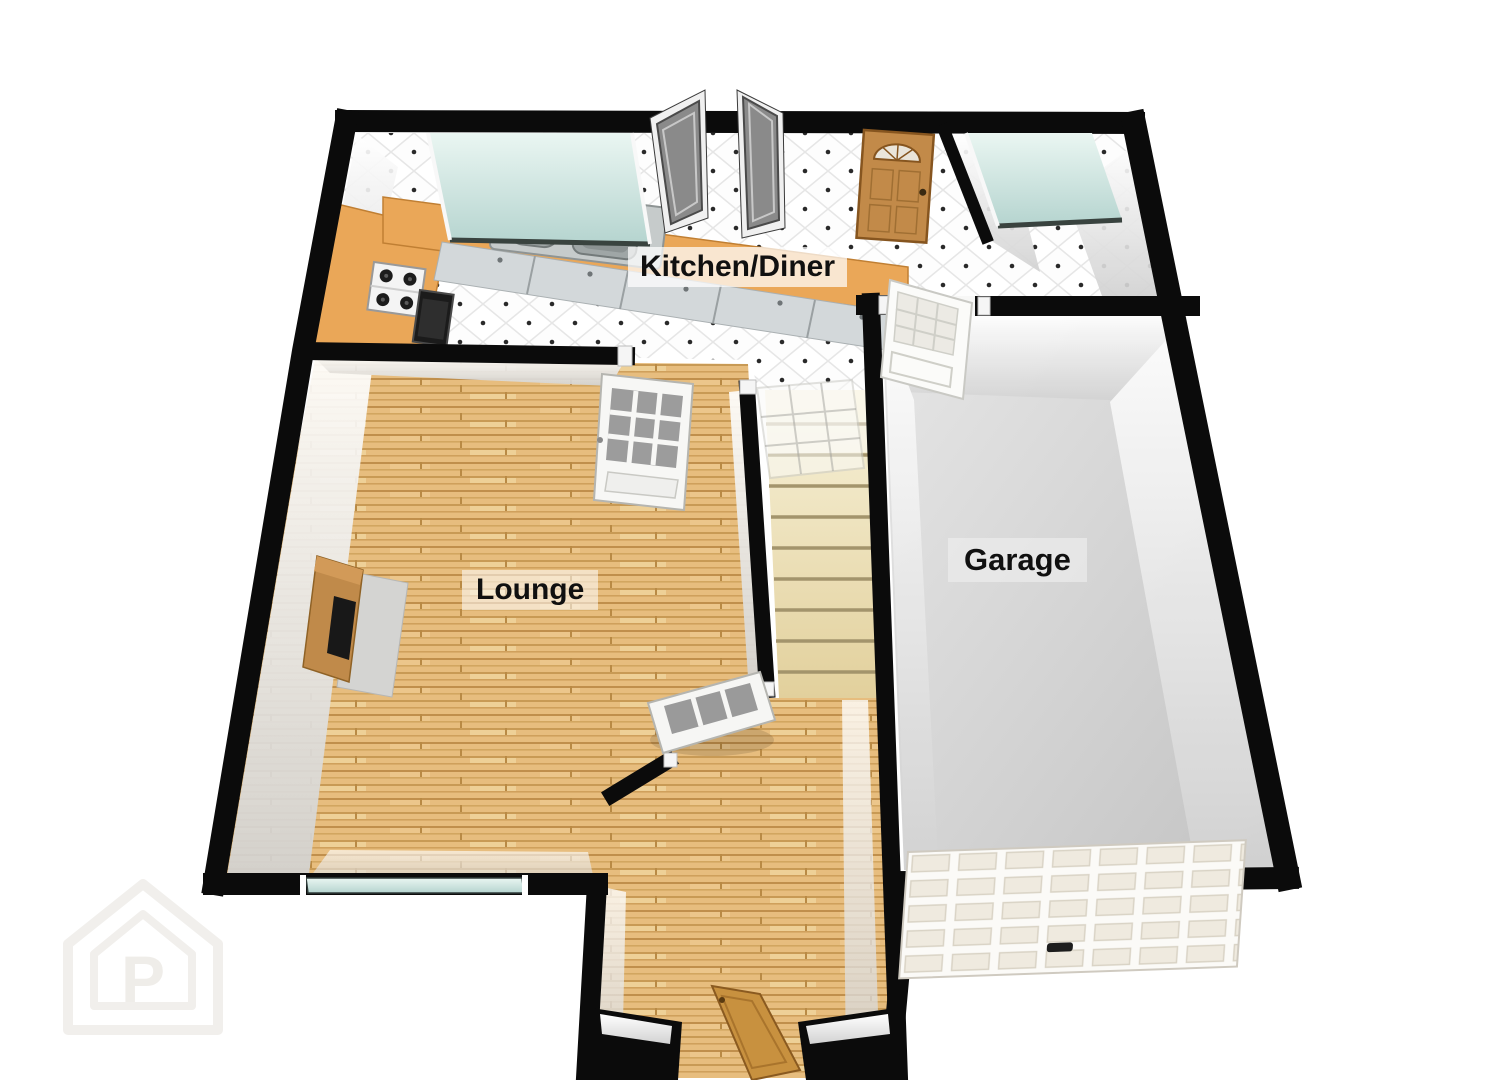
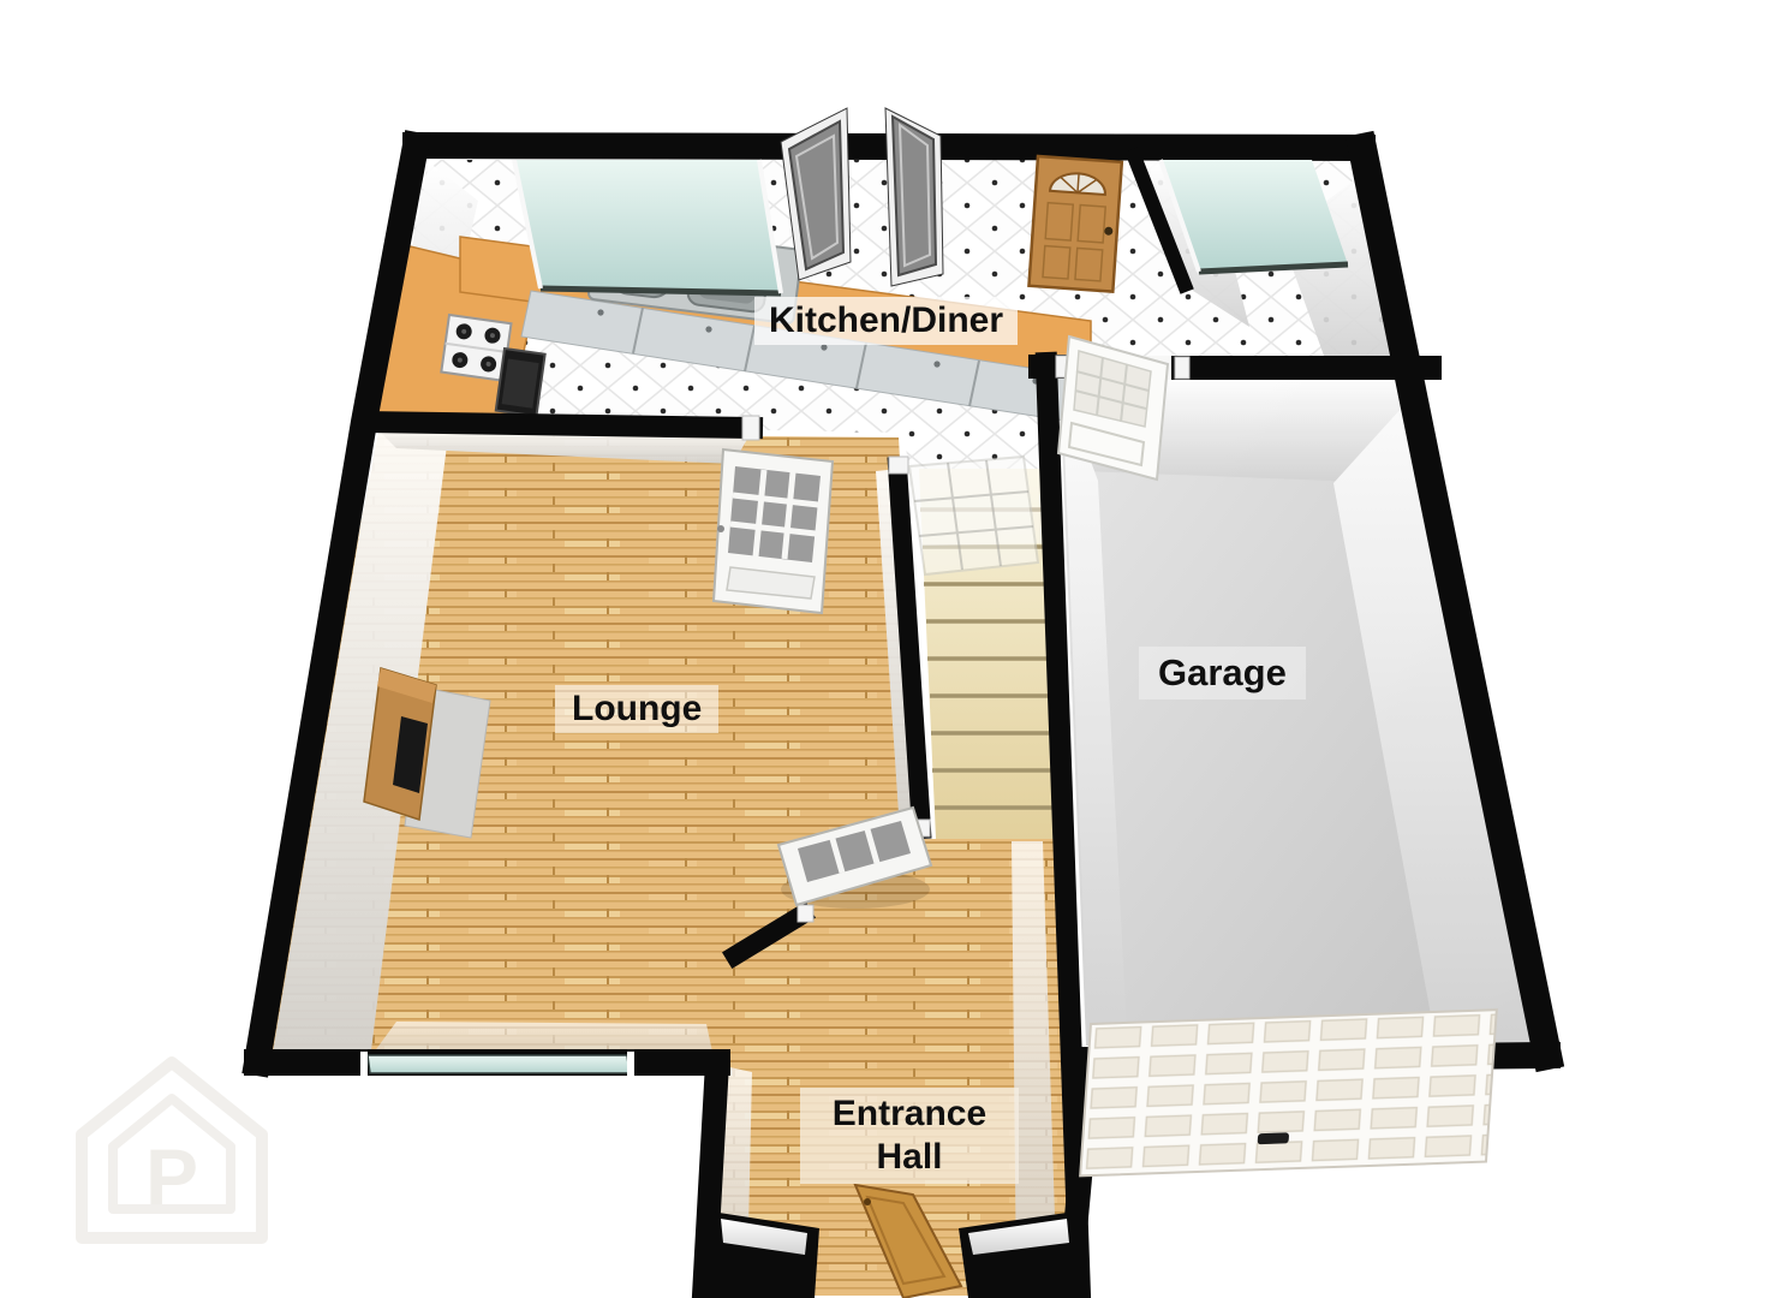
  Kitchen/Diner
  Lounge
  Garage
+ Entrance
+ Hall
